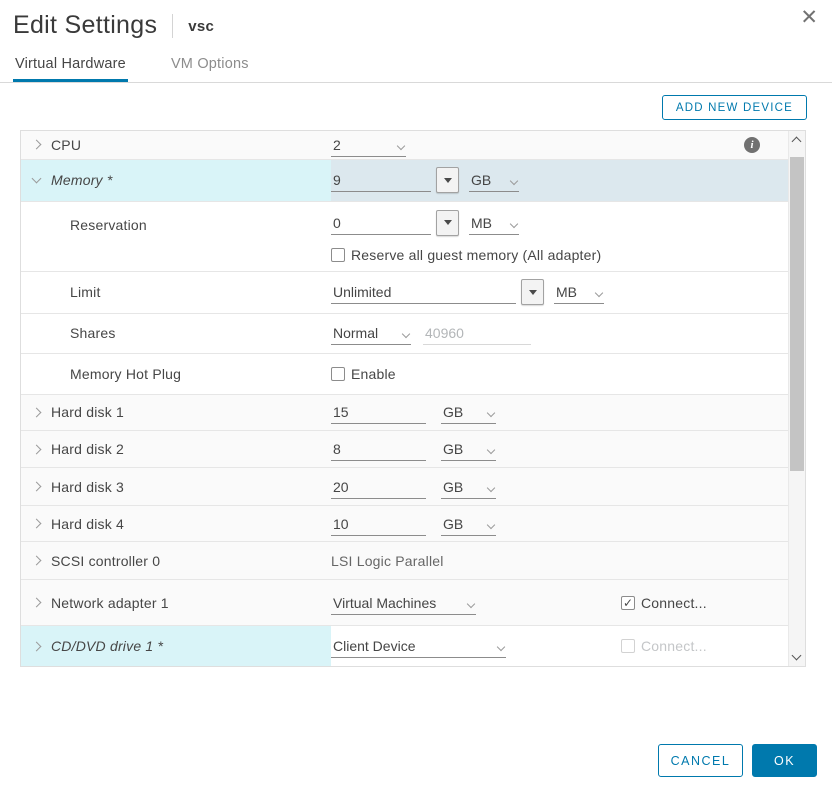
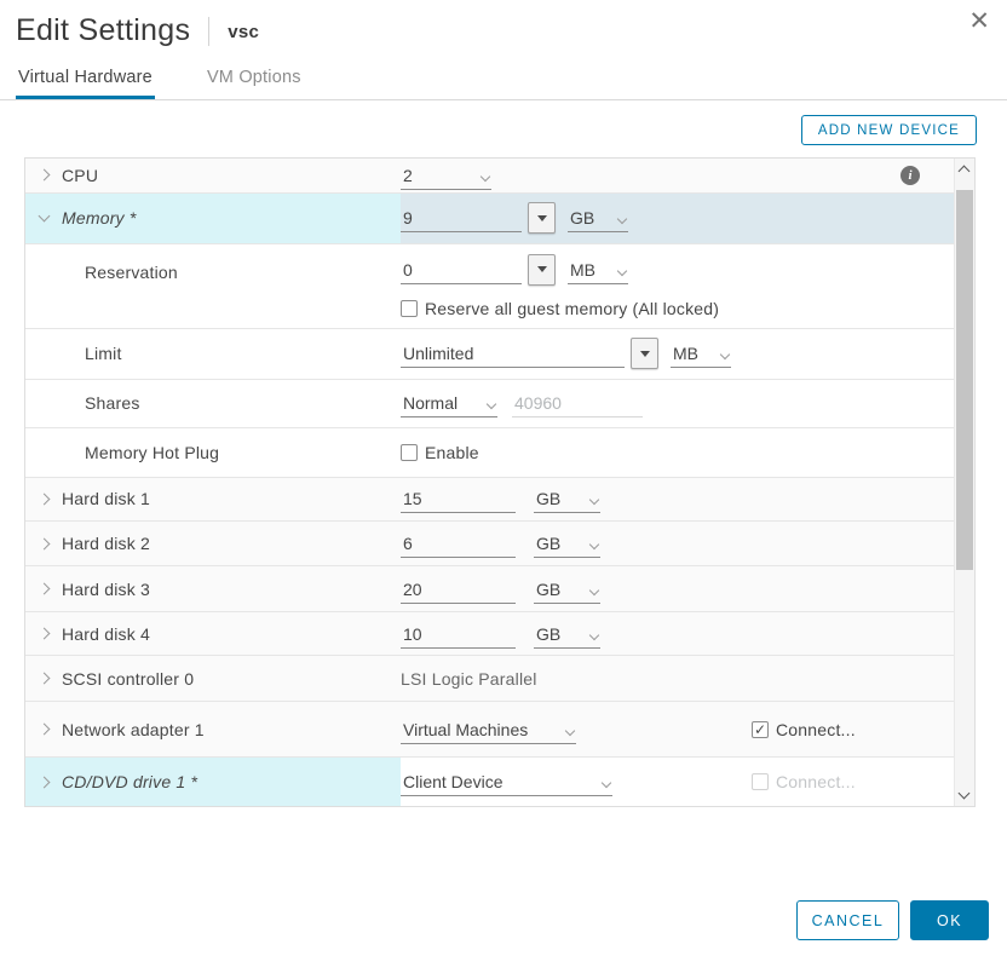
  Edit Settings
  vsc
  ✕
  Virtual Hardware
  VM Options
  ADD NEW DEVICE
  CPU
  2
  i
  Memory *
  9
  GB
  Reservation
  0
  MB
- Reserve all guest memory (All adapter)
+ Reserve all guest memory (All locked)
  Limit
  Unlimited
  MB
  Shares
  Normal
  40960
  Memory Hot Plug
  Enable
  Hard disk 1
  15
  GB
  Hard disk 2
- 8
+ 6
  GB
  Hard disk 3
  20
  GB
  Hard disk 4
  10
  GB
  SCSI controller 0
  LSI Logic Parallel
  Network adapter 1
  Virtual Machines
  ✓
  Connect...
  CD/DVD drive 1 *
  Client Device
  Connect...
  CANCEL
  OK
